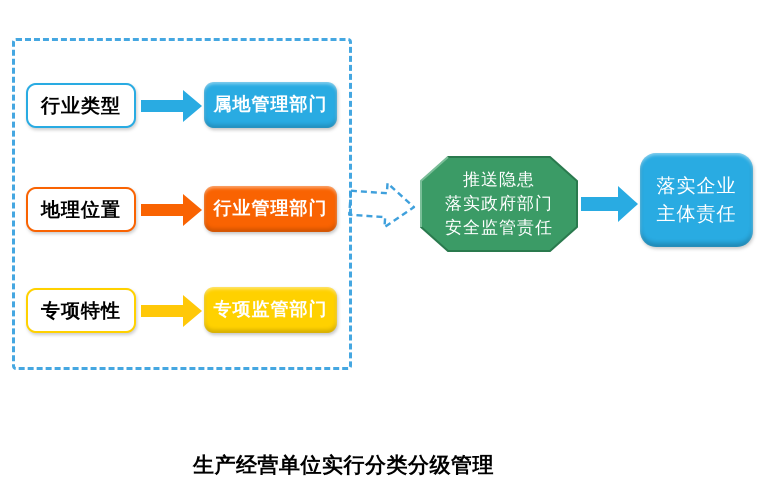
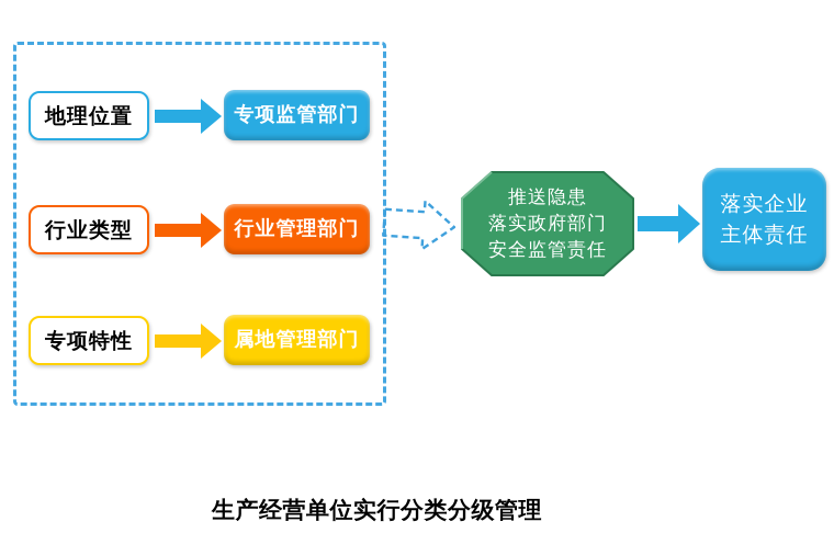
- 行业类型
+ 地理位置
- 属地管理部门
+ 专项监管部门
- 地理位置
+ 行业类型
  行业管理部门
  专项特性
- 专项监管部门
+ 属地管理部门
  推送隐患
  落实政府部门
  安全监管责任
  落实企业
  主体责任
  生产经营单位实行分类分级管理
